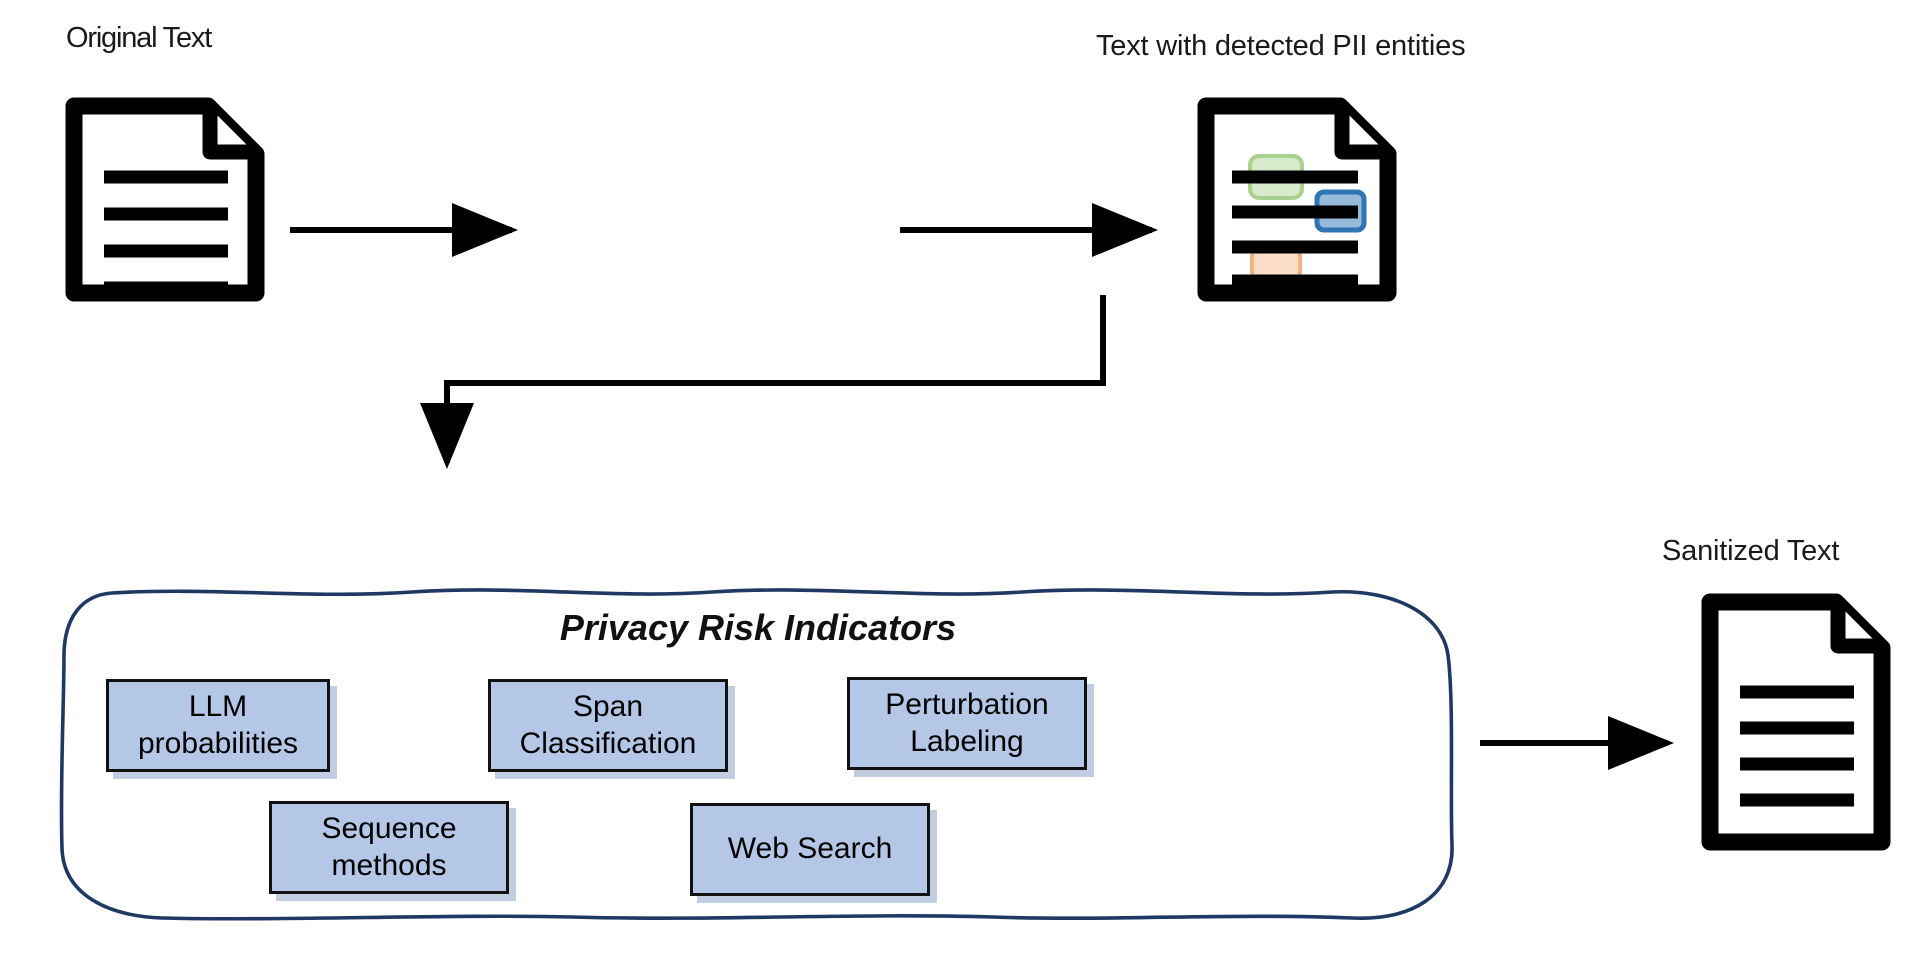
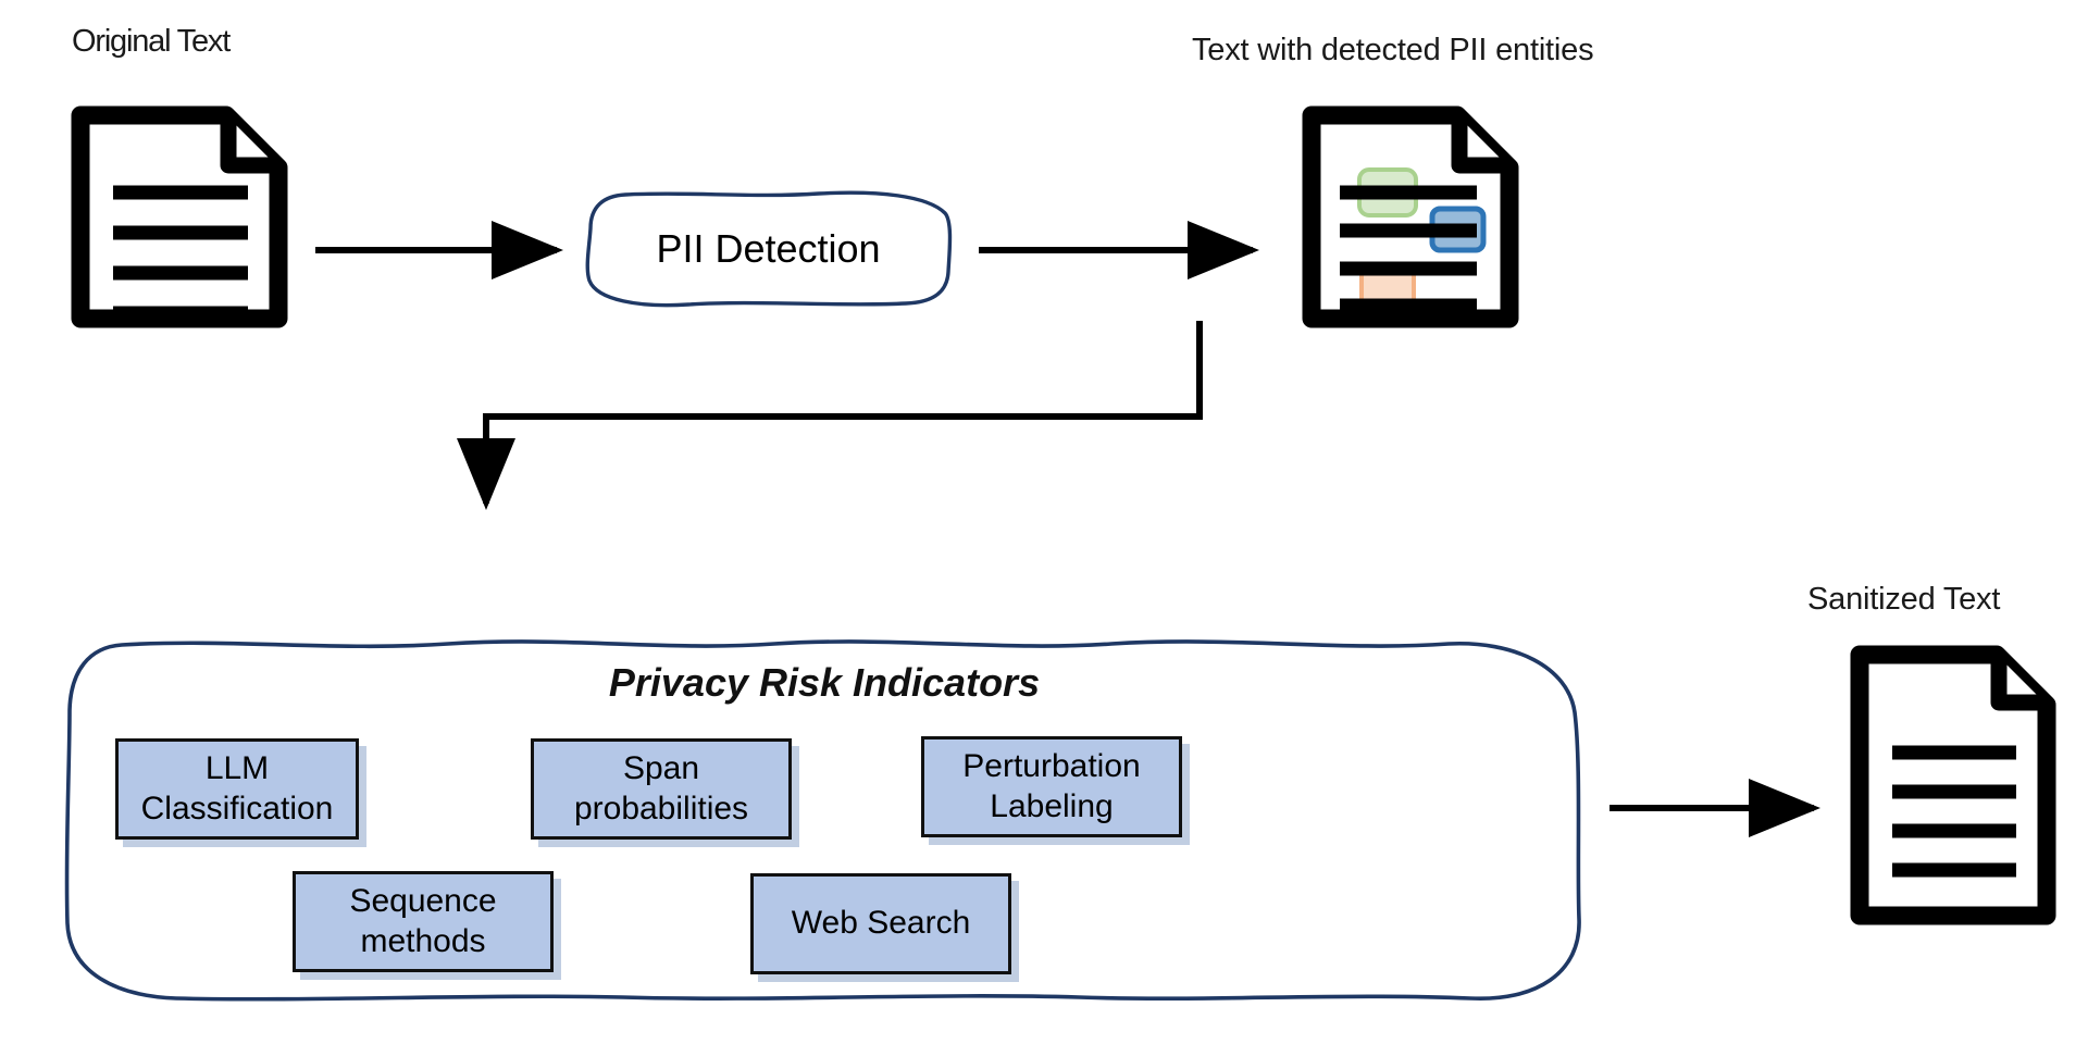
  Original Text
+ PII Detection
  Text with detected PII entities
  Privacy Risk Indicators
  LLM
- probabilities
+ Classification
  Span
- Classification
+ probabilities
  Perturbation
  Labeling
  Sequence
  methods
  Web Search
  Sanitized Text
